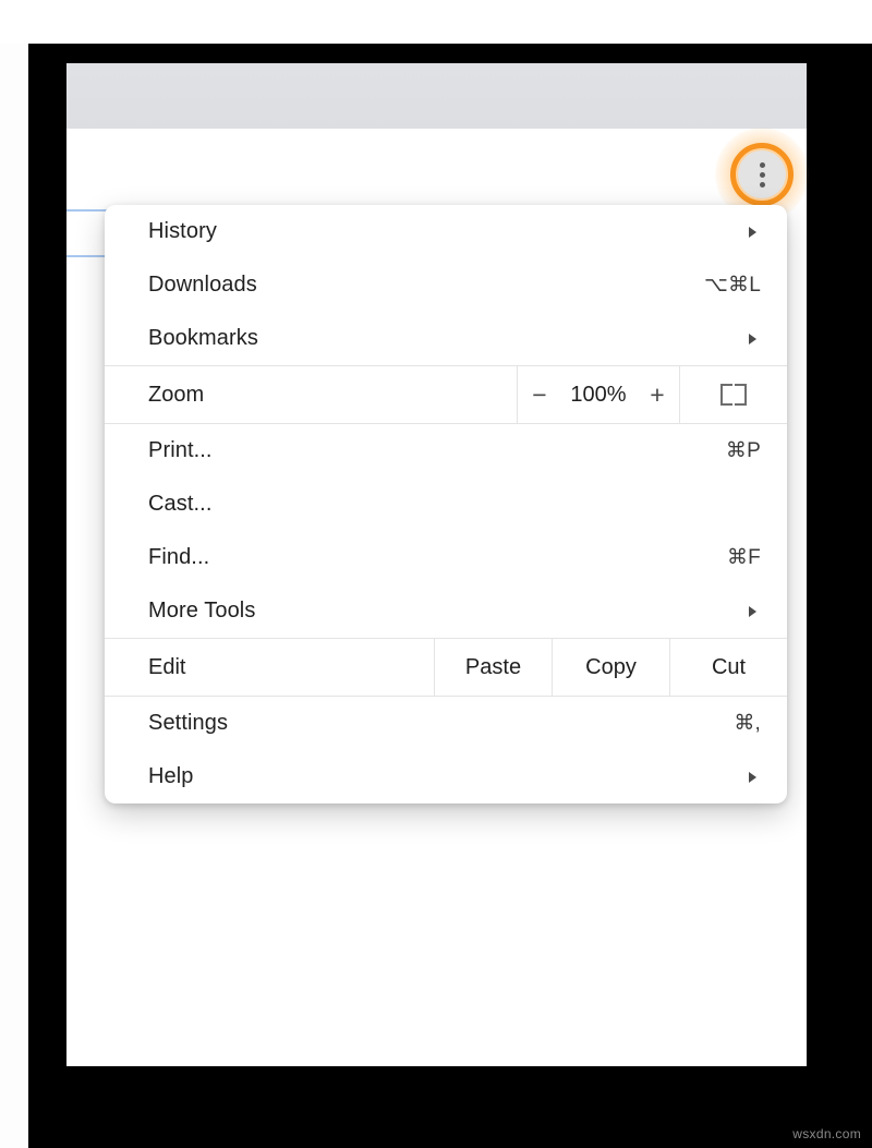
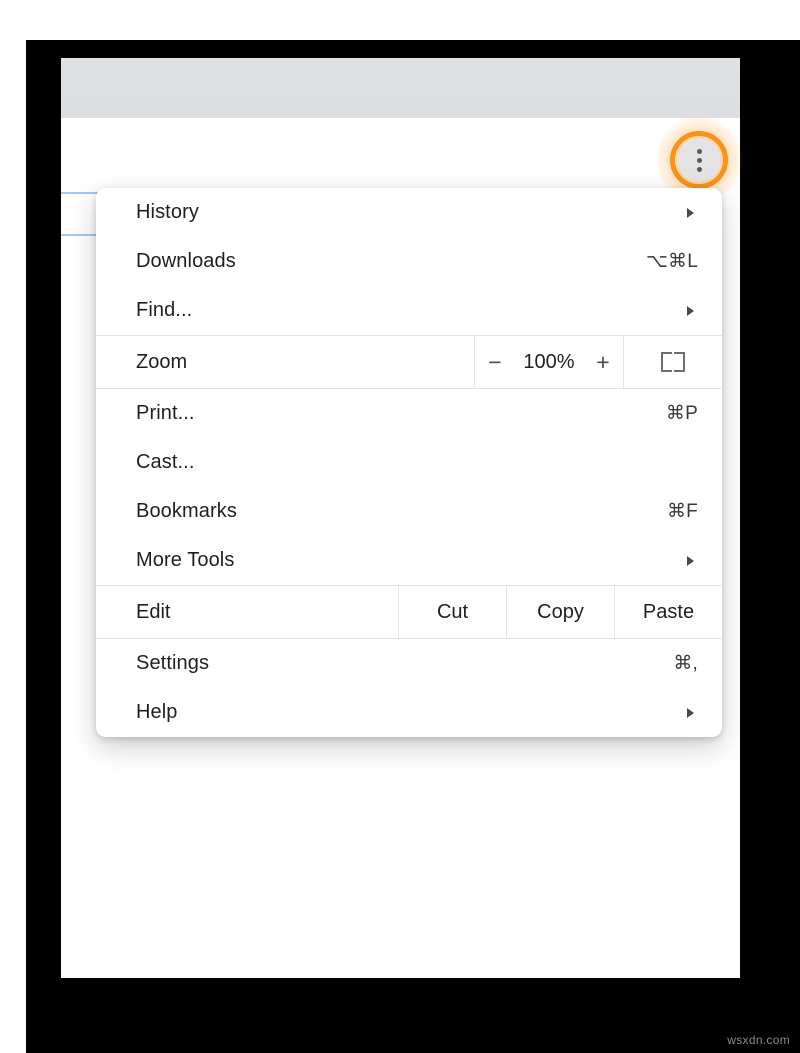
  History
  Downloads
  ⌥⌘L
- Bookmarks
+ Find...
  Zoom
  −
  100%
  +
  Print...
  ⌘P
  Cast...
- Find...
+ Bookmarks
  ⌘F
  More Tools
  Edit
- Paste
+ Cut
  Copy
- Cut
+ Paste
  Settings
  ⌘,
  Help
  wsxdn.com
